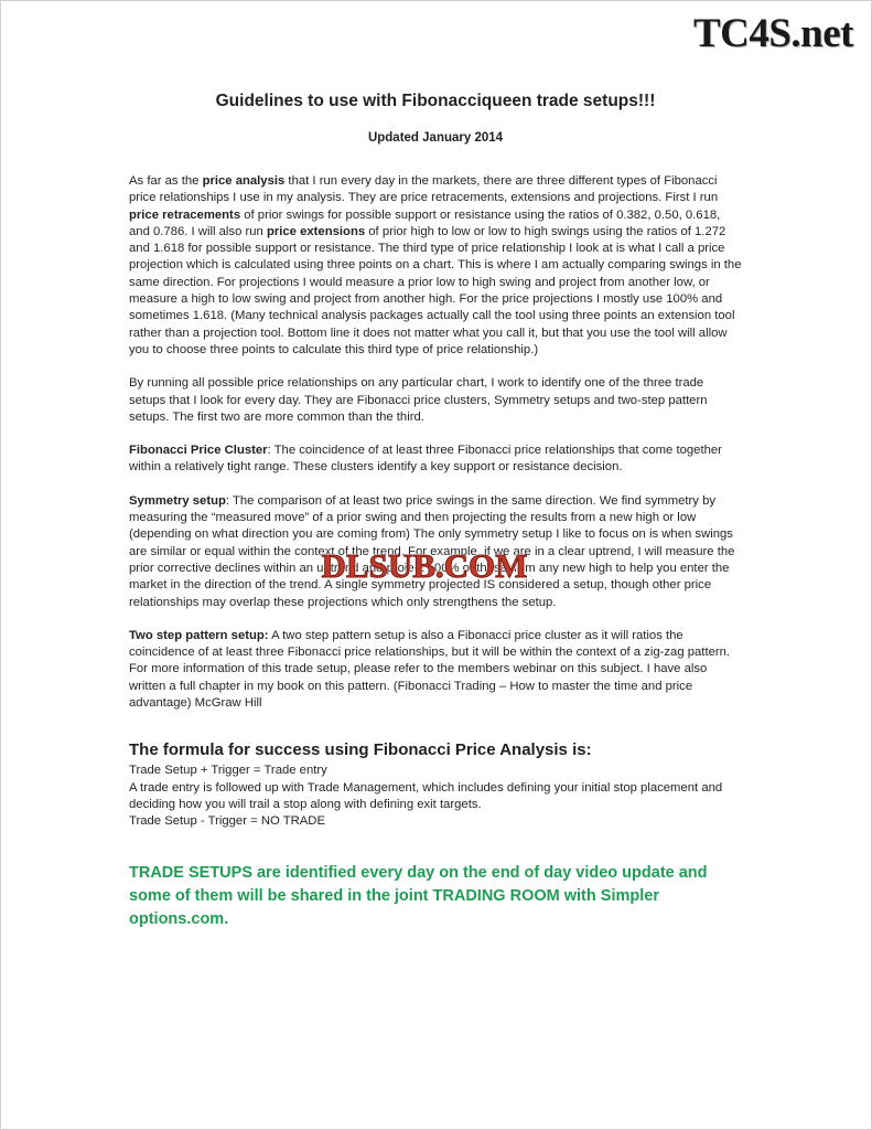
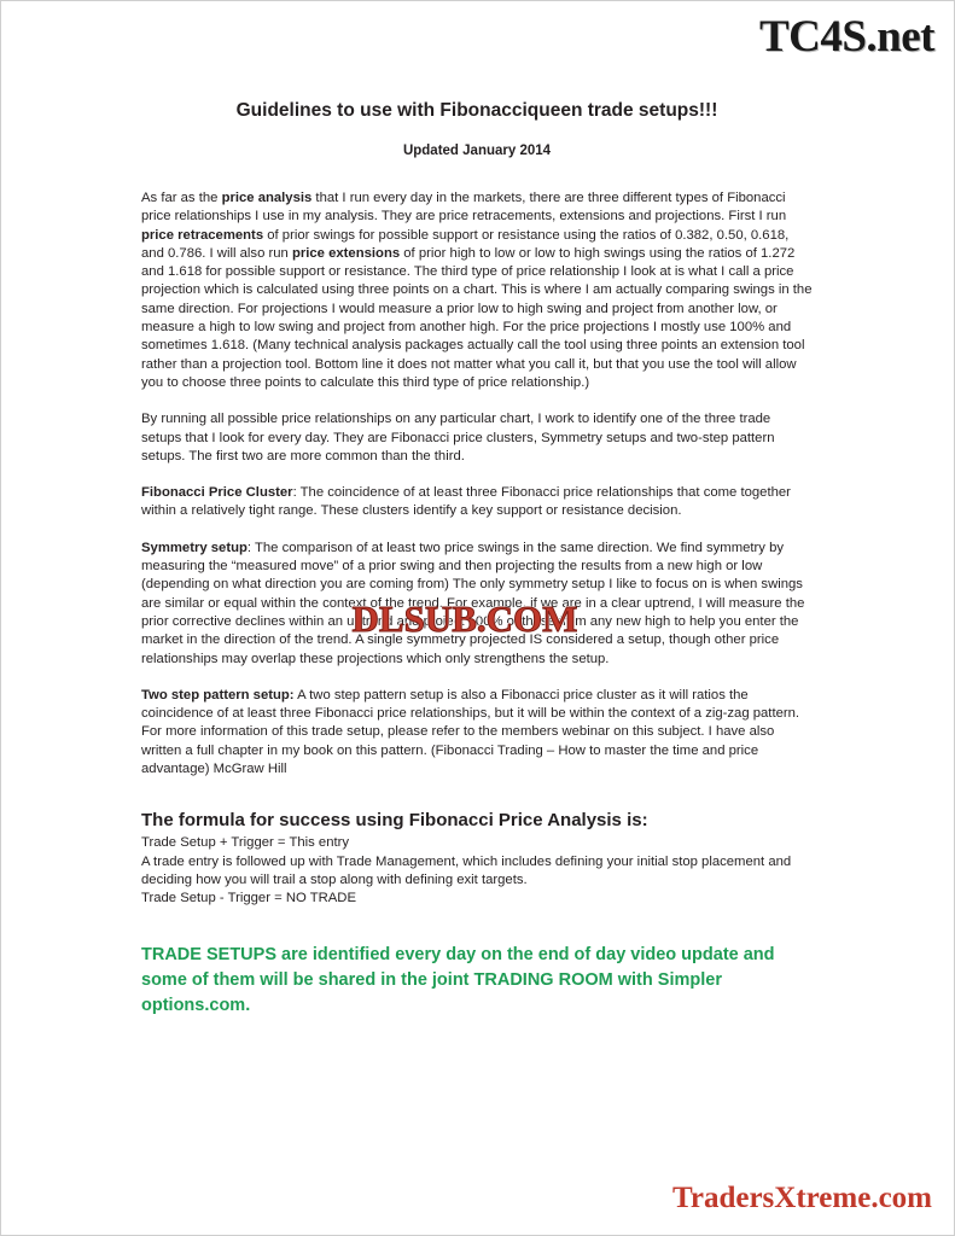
  TC4S.net
  Guidelines to use with Fibonacciqueen trade setups!!!
  Updated January 2014
  As far as the price analysis that I run every day in the markets, there are three different types of Fibonacci price relationships I use in my analysis. They are price retracements, extensions and projections. First I run price retracements of prior swings for possible support or resistance using the ratios of 0.382, 0.50, 0.618, and 0.786. I will also run price extensions of prior high to low or low to high swings using the ratios of 1.272 and 1.618 for possible support or resistance. The third type of price relationship I look at is what I call a price projection which is calculated using three points on a chart. This is where I am actually comparing swings in the same direction. For projections I would measure a prior low to high swing and project from another low, or measure a high to low swing and project from another high. For the price projections I mostly use 100% and sometimes 1.618. (Many technical analysis packages actually call the tool using three points an extension tool rather than a projection tool. Bottom line it does not matter what you call it, but that you use the tool will allow you to choose three points to calculate this third type of price relationship.)
  By running all possible price relationships on any particular chart, I work to identify one of the three trade setups that I look for every day. They are Fibonacci price clusters, Symmetry setups and two-step pattern setups. The first two are more common than the third.
  Fibonacci Price Cluster: The coincidence of at least three Fibonacci price relationships that come together within a relatively tight range. These clusters identify a key support or resistance decision.
  Symmetry setup: The comparison of at least two price swings in the same direction. We find symmetry by measuring the “measured move” of a prior swing and then projecting the results from a new high or low (depending on what direction you are coming from) The only symmetry setup I like to focus on is when swings are similar or equal within the context of the trend. For example, if we are in a clear uptrend, I will measure the prior corrective declines within an uptrend and project 100% of those from any new high to help you enter the market in the direction of the trend. A single symmetry projected IS considered a setup, though other price relationships may overlap these projections which only strengthens the setup.
  Two step pattern setup: A two step pattern setup is also a Fibonacci price cluster as it will ratios the coincidence of at least three Fibonacci price relationships, but it will be within the context of a zig-zag pattern. For more information of this trade setup, please refer to the members webinar on this subject. I have also written a full chapter in my book on this pattern. (Fibonacci Trading – How to master the time and price advantage) McGraw Hill
  The formula for success using Fibonacci Price Analysis is:
- Trade Setup + Trigger = Trade entry
+ Trade Setup + Trigger = This entry
  A trade entry is followed up with Trade Management, which includes defining your initial stop placement and deciding how you will trail a stop along with defining exit targets.
  Trade Setup - Trigger = NO TRADE
  TRADE SETUPS are identified every day on the end of day video update and some of them will be shared in the joint TRADING ROOM with Simpler options.com.
  DLSUB.COM
+ TradersXtreme.com
